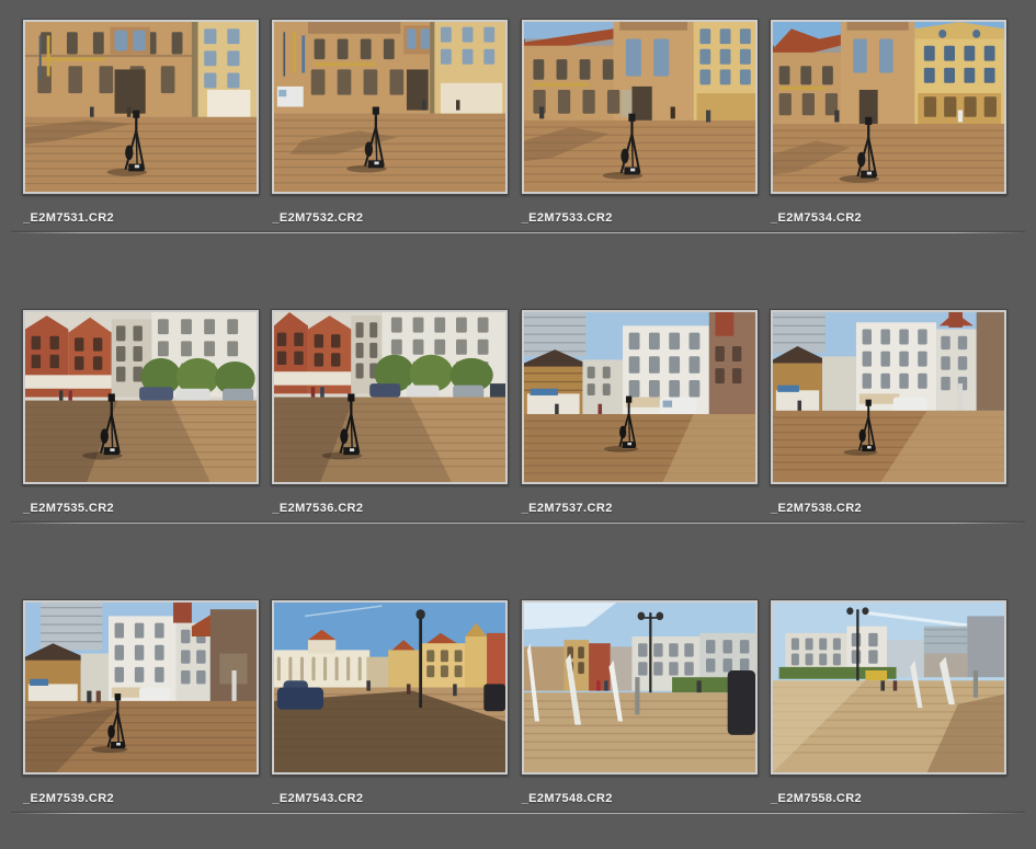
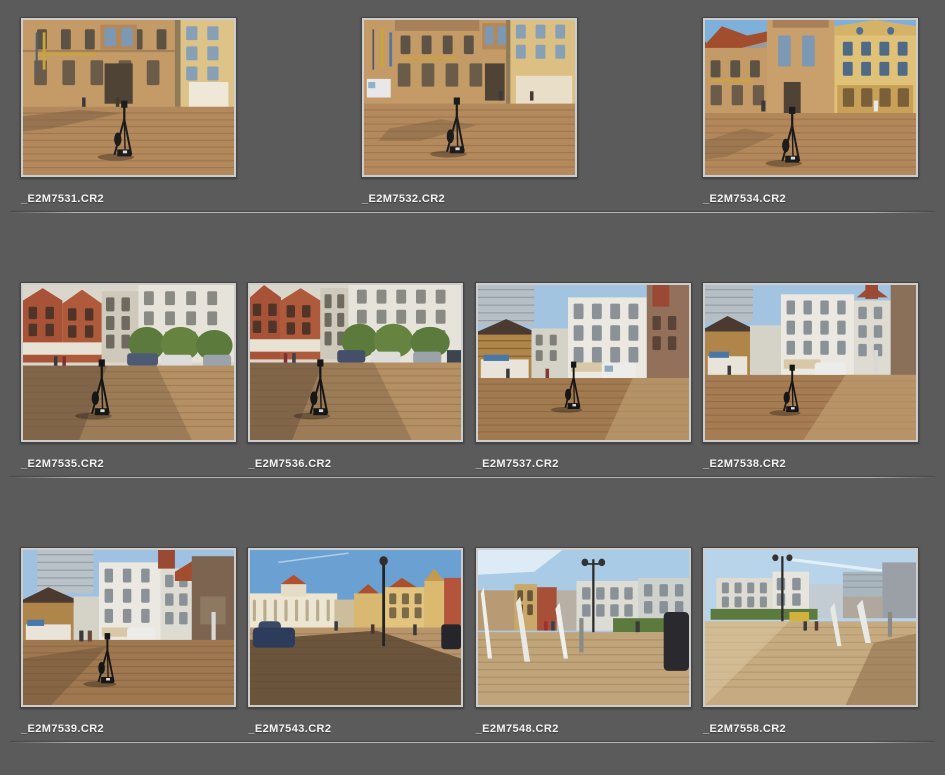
  _E2M7531.CR2
  _E2M7532.CR2
- _E2M7533.CR2
  _E2M7534.CR2
  _E2M7535.CR2
  _E2M7536.CR2
  _E2M7537.CR2
  _E2M7538.CR2
  _E2M7539.CR2
  _E2M7543.CR2
  _E2M7548.CR2
  _E2M7558.CR2
